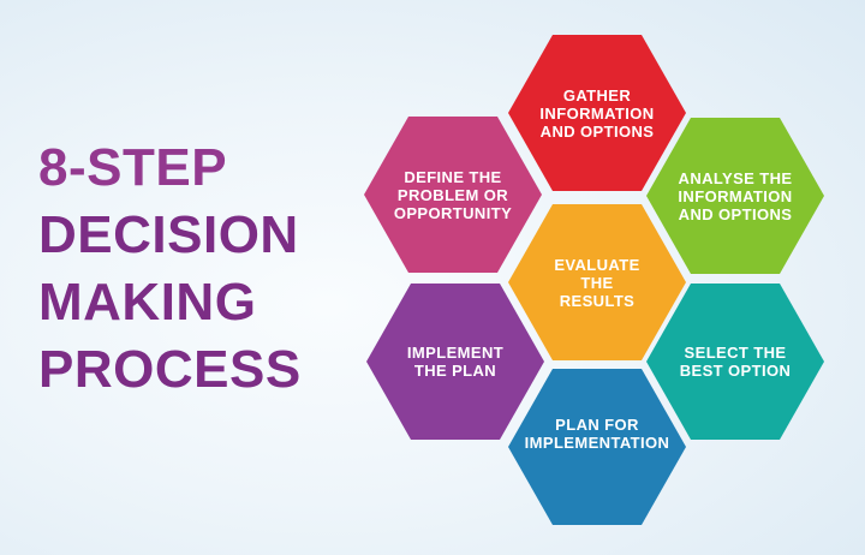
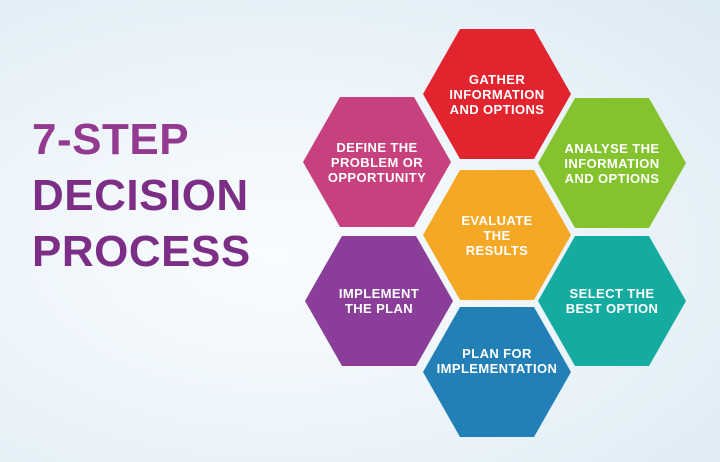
- 8-STEP
+ 7-STEP
  DECISION
- MAKING
  PROCESS
  GATHER
  INFORMATION
  AND OPTIONS
  DEFINE THE
  PROBLEM OR
  OPPORTUNITY
  ANALYSE THE
  INFORMATION
  AND OPTIONS
  EVALUATE
  THE
  RESULTS
  IMPLEMENT
  THE PLAN
  SELECT THE
  BEST OPTION
  PLAN FOR
  IMPLEMENTATION
